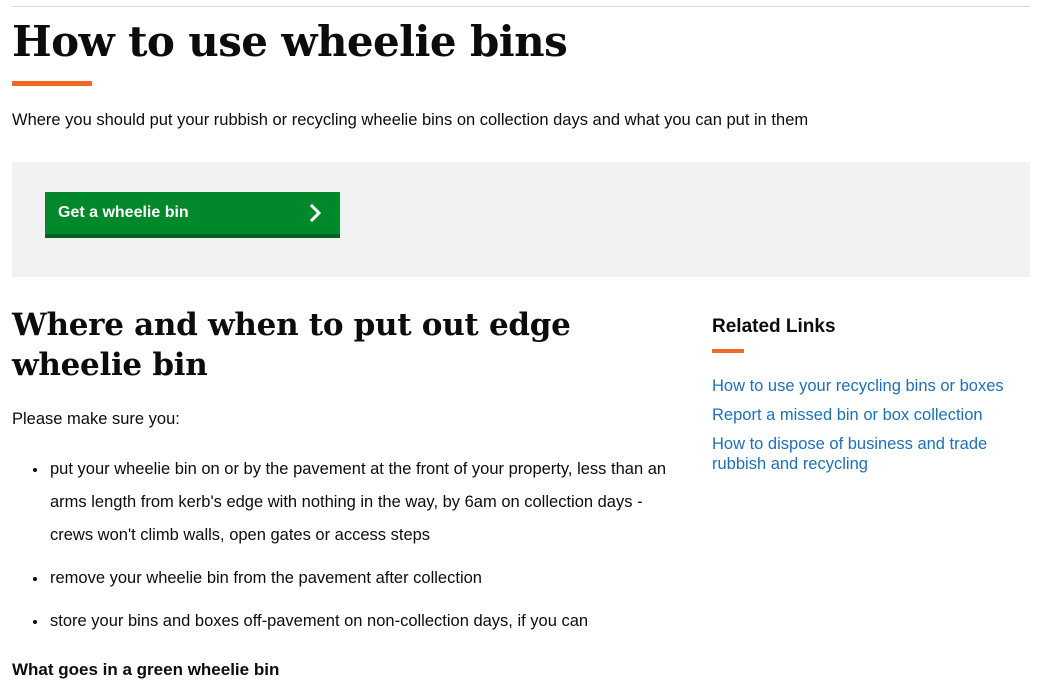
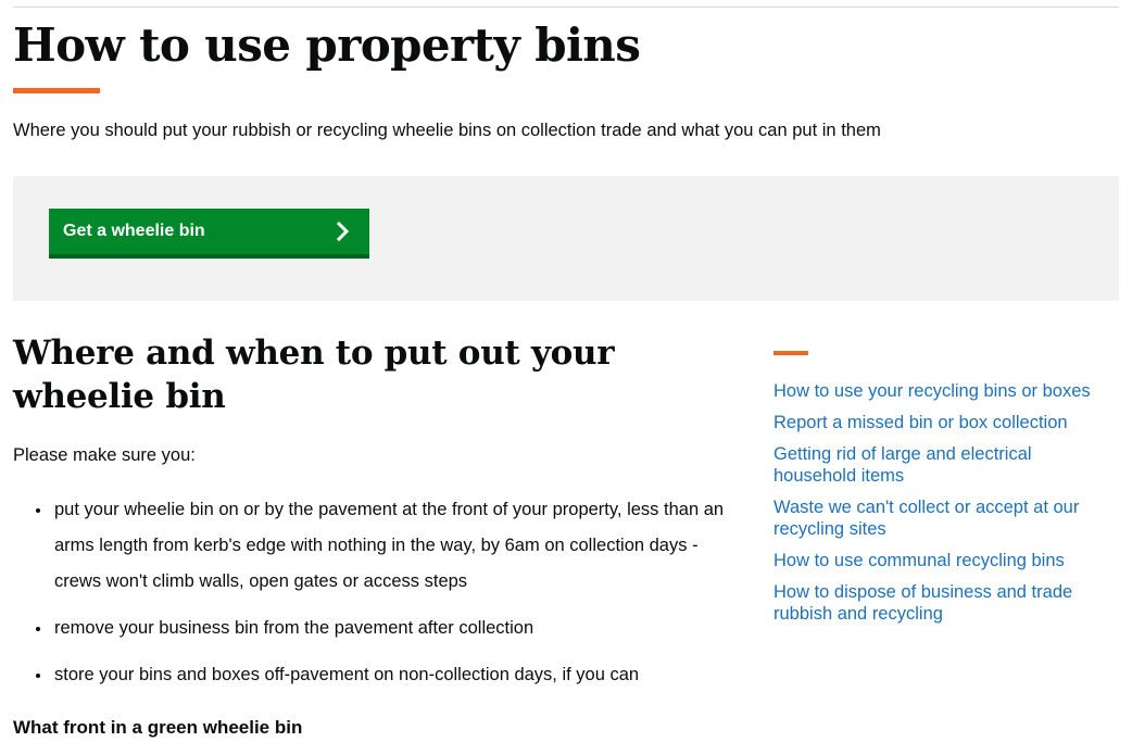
- How to use wheelie bins
+ How to use property bins
- Where you should put your rubbish or recycling wheelie bins on collection days and what you can put in them
+ Where you should put your rubbish or recycling wheelie bins on collection trade and what you can put in them
  Get a wheelie bin
- Where and when to put out edge wheelie bin
+ Where and when to put out your wheelie bin
  Please make sure you:
  put your wheelie bin on or by the pavement at the front of your property, less than an arms length from kerb's edge with nothing in the way, by 6am on collection days - crews won't climb walls, open gates or access steps
- remove your wheelie bin from the pavement after collection
+ remove your business bin from the pavement after collection
  store your bins and boxes off-pavement on non-collection days, if you can
- What goes in a green wheelie bin
+ What front in a green wheelie bin
- Related Links
  How to use your recycling bins or boxes
  Report a missed bin or box collection
+ Getting rid of large and electrical household items
+ Waste we can't collect or accept at our recycling sites
+ How to use communal recycling bins
  How to dispose of business and trade rubbish and recycling
